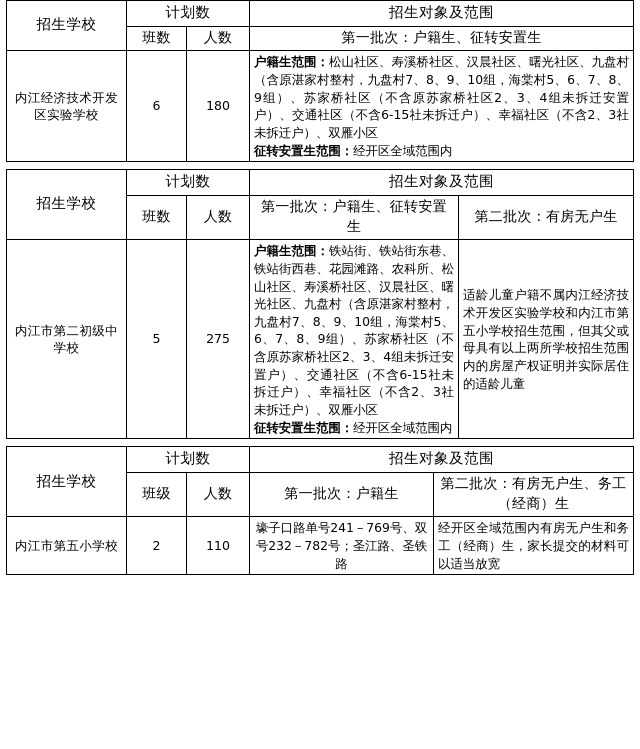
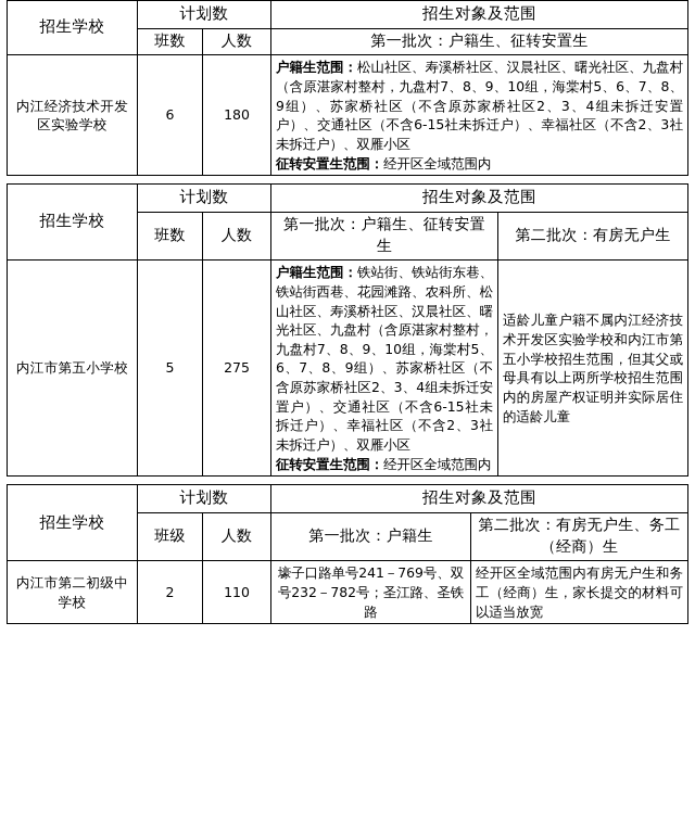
  招生学校	计划数	招生对象及范围
  班数	人数	第一批次：户籍生、征转安置生
  内江经济技术开发区实验学校	6	180	户籍生范围：松山社区、寿溪桥社区、汉晨社区、曙光社区、九盘村（含原湛家村整村，九盘村7、8、9、10组，海棠村5、6、7、8、9组）、苏家桥社区（不含原苏家桥社区2、3、4组未拆迁安置户）、交通社区（不含6-15社未拆迁户）、幸福社区（不含2、3社未拆迁户）、双雁小区 征转安置生范围：经开区全域范围内
  招生学校	计划数	招生对象及范围
  班数	人数	第一批次：户籍生、征转安置生	第二批次：有房无户生
- 内江市第二初级中学校	5	275	户籍生范围：铁站街、铁站街东巷、铁站街西巷、花园滩路、农科所、松山社区、寿溪桥社区、汉晨社区、曙光社区、九盘村（含原湛家村整村，九盘村7、8、9、10组，海棠村5、6、7、8、9组）、苏家桥社区（不含原苏家桥社区2、3、4组未拆迁安置户）、交通社区（不含6-15社未拆迁户）、幸福社区（不含2、3社未拆迁户）、双雁小区 征转安置生范围：经开区全域范围内	适龄儿童户籍不属内江经济技术开发区实验学校和内江市第五小学校招生范围，但其父或母具有以上两所学校招生范围内的房屋产权证明并实际居住的适龄儿童
+ 内江市第五小学校	5	275	户籍生范围：铁站街、铁站街东巷、铁站街西巷、花园滩路、农科所、松山社区、寿溪桥社区、汉晨社区、曙光社区、九盘村（含原湛家村整村，九盘村7、8、9、10组，海棠村5、6、7、8、9组）、苏家桥社区（不含原苏家桥社区2、3、4组未拆迁安置户）、交通社区（不含6-15社未拆迁户）、幸福社区（不含2、3社未拆迁户）、双雁小区 征转安置生范围：经开区全域范围内	适龄儿童户籍不属内江经济技术开发区实验学校和内江市第五小学校招生范围，但其父或母具有以上两所学校招生范围内的房屋产权证明并实际居住的适龄儿童
  招生学校	计划数	招生对象及范围
  班级	人数	第一批次：户籍生	第二批次：有房无户生、务工（经商）生
- 内江市第五小学校	2	110	壕子口路单号241－769号、双号232－782号；圣江路、圣铁路	经开区全域范围内有房无户生和务工（经商）生，家长提交的材料可以适当放宽
+ 内江市第二初级中学校	2	110	壕子口路单号241－769号、双号232－782号；圣江路、圣铁路	经开区全域范围内有房无户生和务工（经商）生，家长提交的材料可以适当放宽
